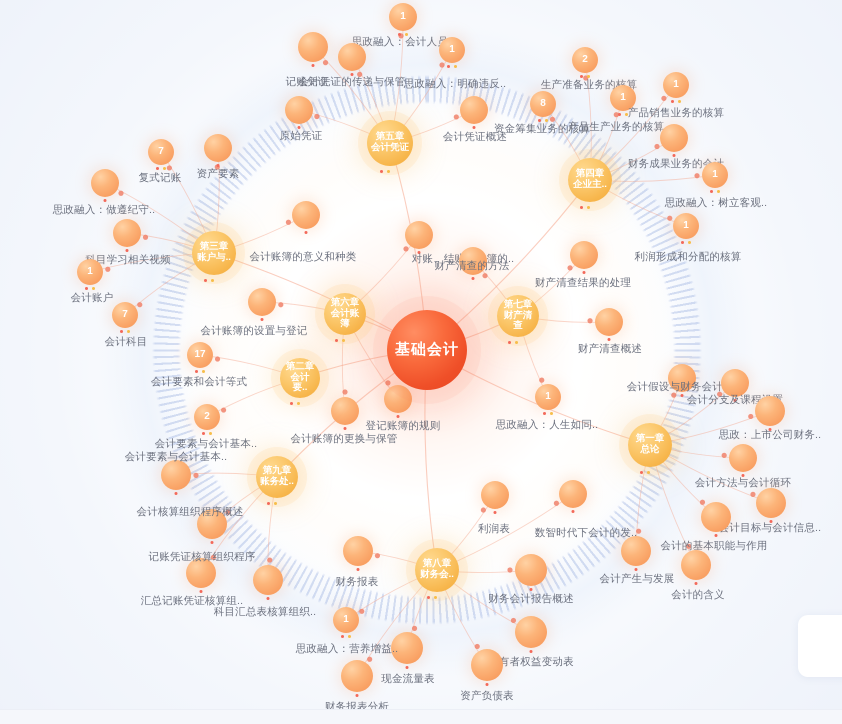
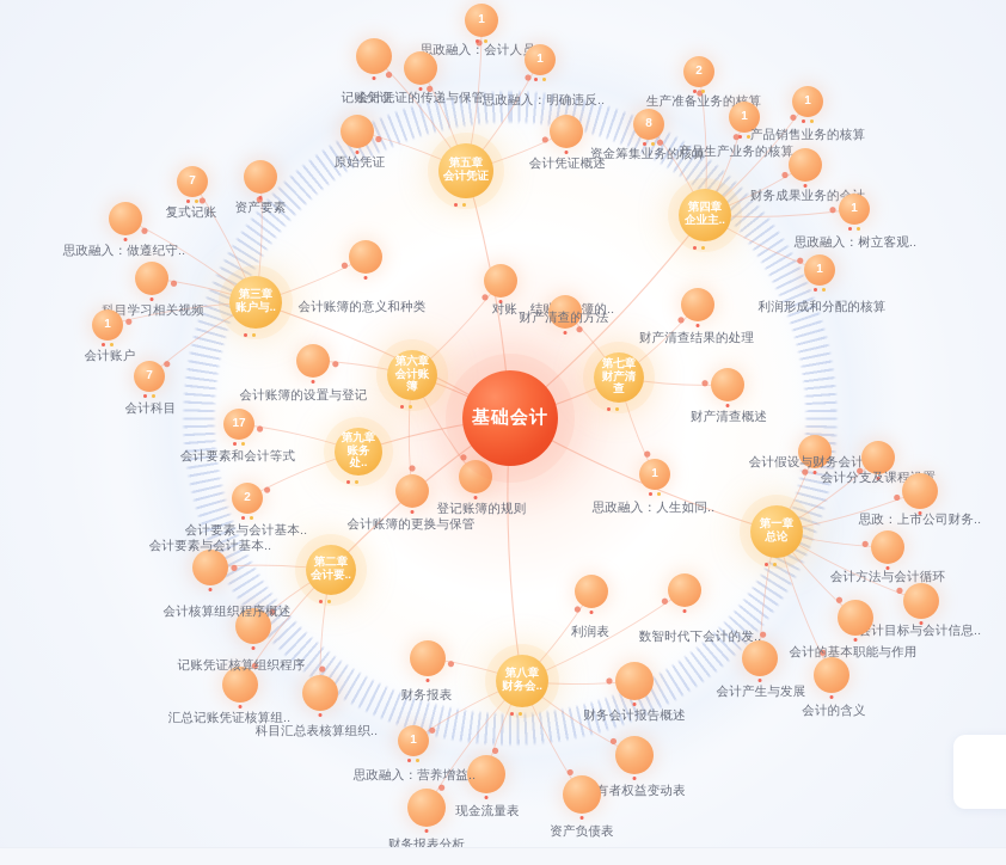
  1
  思政融入：会计人
  会计凭证的传递与保管
  1
  思政融入：明确违反..
  记账凭证
  原始凭证
  会计凭证概述
  2
  生产准备业务的算
  1
  产品生产业务的核算
  1
  产品销售业务的核算
  8
  资金筹集业务的核算
  财务成果业务的
  1
  思政融入：树立客观..
  1
  利润形成和分配的核算
  7
  复式记账
  资产要素
  思政融入：做遵纪守..
  目学习相关视频
  1
  会计账户
  7
  会计科目
  会计账簿的意义和种类
  17
  会计要素和会计等式
  2
  会计要素与会计基本..
  会计账簿的设置与登记
  对账、结簿的..
  会计账簿的更换与保管
  登记账簿的规则
  财产清查的方法
  财产清查结果的处理
  财产清查概述
  1
  思政融入：人生如同..
  会计假设与财务会计
  会计分支及课程
  思政：上市公司财务..
  会计方法与会计循环
  计目标与会计信息..
  会计的基本职能与作用
  会计产生与发展
  会计的含义
  数智时代下会计的发..
  利润表
  财务会计报告概述
  有者权益变动表
  资产负债表
  现金流量表
  财务报表分析
  1
  思政融入：营养增益..
  财务报表
  会计要素与会计基本..
  会计核算组织程序概述
  记账凭证核算组织程序
  汇总记账凭证核算组..
  科目汇总表核算组织..
  第五章 会计凭证
  第四章 企业主..
  第三章 账户与..
  第六章 会计账簿
  第七章 财产清查
- 第二章 会计要..
+ 第九章 账务处..
  第一章总论
- 第九章 账务处..
+ 第二章 会计要..
  第八章财务会..
  基础会计
